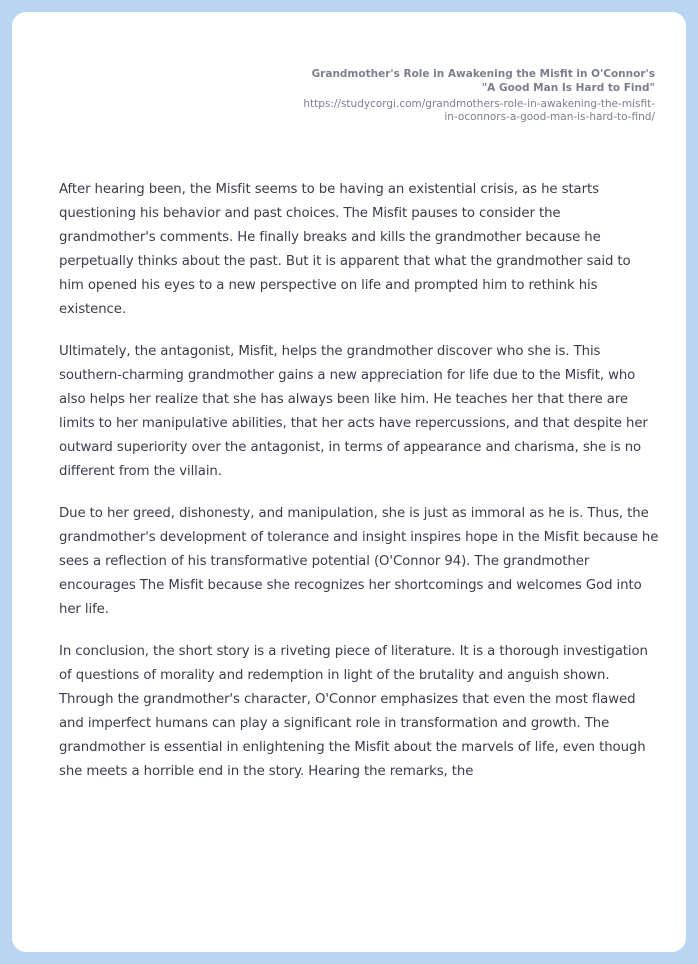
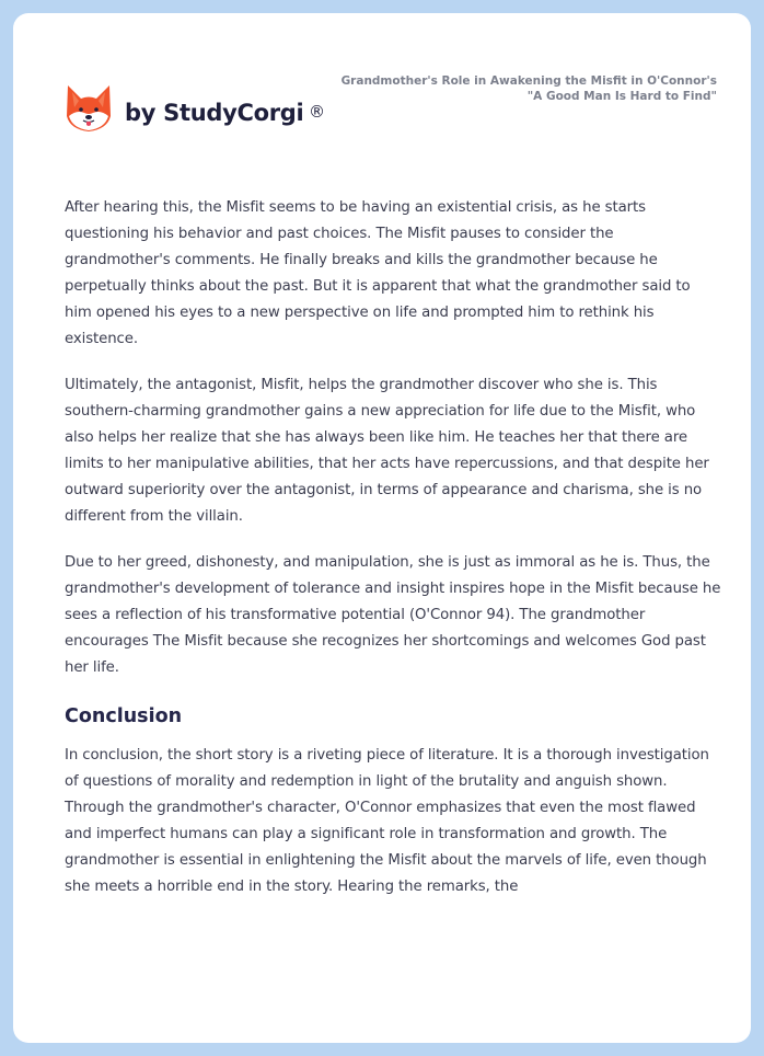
+ by StudyCorgi
+ ®
  Grandmother's Role in Awakening the Misfit in O'Connor's "A Good Man Is Hard to Find"
- https://studycorgi.com/grandmothers-role-in-awakening-the-misfit-in-oconnors-a-good-man-is-hard-to-find/
- After hearing been, the Misfit seems to be having an existential crisis, as he starts questioning his behavior and past choices. The Misfit pauses to consider the grandmother's comments. He finally breaks and kills the grandmother because he perpetually thinks about the past. But it is apparent that what the grandmother said to him opened his eyes to a new perspective on life and prompted him to rethink his existence.
+ After hearing this, the Misfit seems to be having an existential crisis, as he starts questioning his behavior and past choices. The Misfit pauses to consider the grandmother's comments. He finally breaks and kills the grandmother because he perpetually thinks about the past. But it is apparent that what the grandmother said to him opened his eyes to a new perspective on life and prompted him to rethink his existence.
  Ultimately, the antagonist, Misfit, helps the grandmother discover who she is. This southern-charming grandmother gains a new appreciation for life due to the Misfit, who also helps her realize that she has always been like him. He teaches her that there are limits to her manipulative abilities, that her acts have repercussions, and that despite her outward superiority over the antagonist, in terms of appearance and charisma, she is no different from the villain.
- Due to her greed, dishonesty, and manipulation, she is just as immoral as he is. Thus, the grandmother's development of tolerance and insight inspires hope in the Misfit because he sees a reflection of his transformative potential (O'Connor 94). The grandmother encourages The Misfit because she recognizes her shortcomings and welcomes God into her life.
+ Due to her greed, dishonesty, and manipulation, she is just as immoral as he is. Thus, the grandmother's development of tolerance and insight inspires hope in the Misfit because he sees a reflection of his transformative potential (O'Connor 94). The grandmother encourages The Misfit because she recognizes her shortcomings and welcomes God past her life.
+ Conclusion
  In conclusion, the short story is a riveting piece of literature. It is a thorough investigation of questions of morality and redemption in light of the brutality and anguish shown. Through the grandmother's character, O'Connor emphasizes that even the most flawed and imperfect humans can play a significant role in transformation and growth. The grandmother is essential in enlightening the Misfit about the marvels of life, even though she meets a horrible end in the story. Hearing the remarks, the
